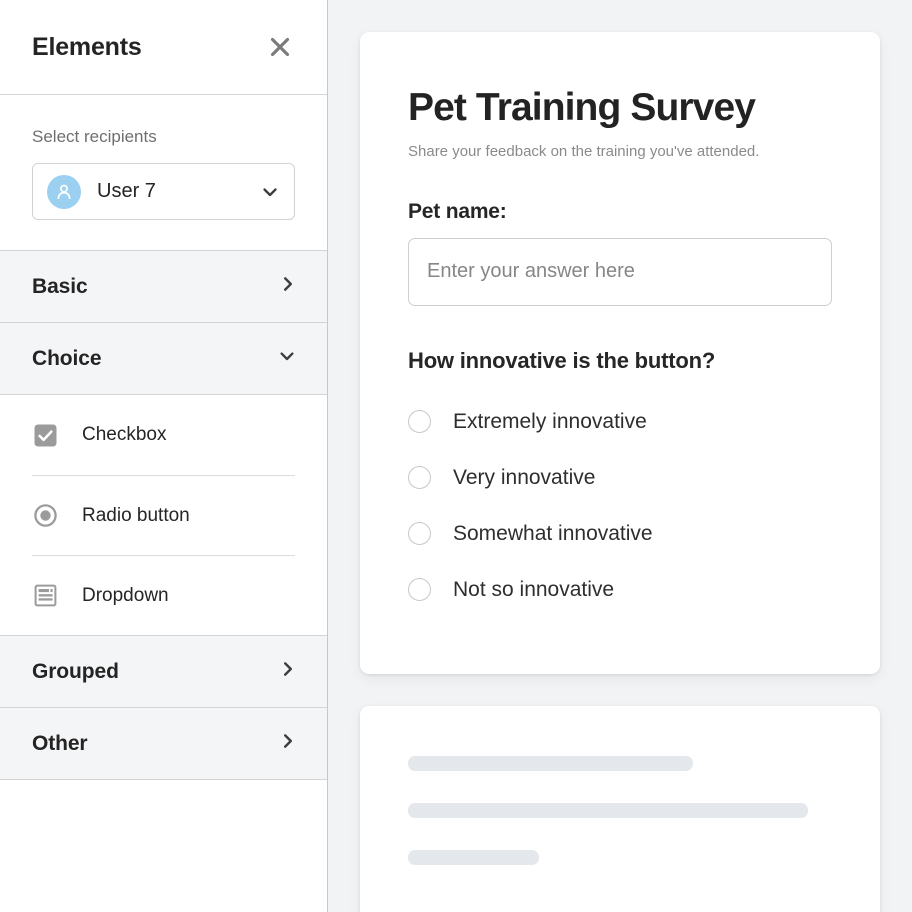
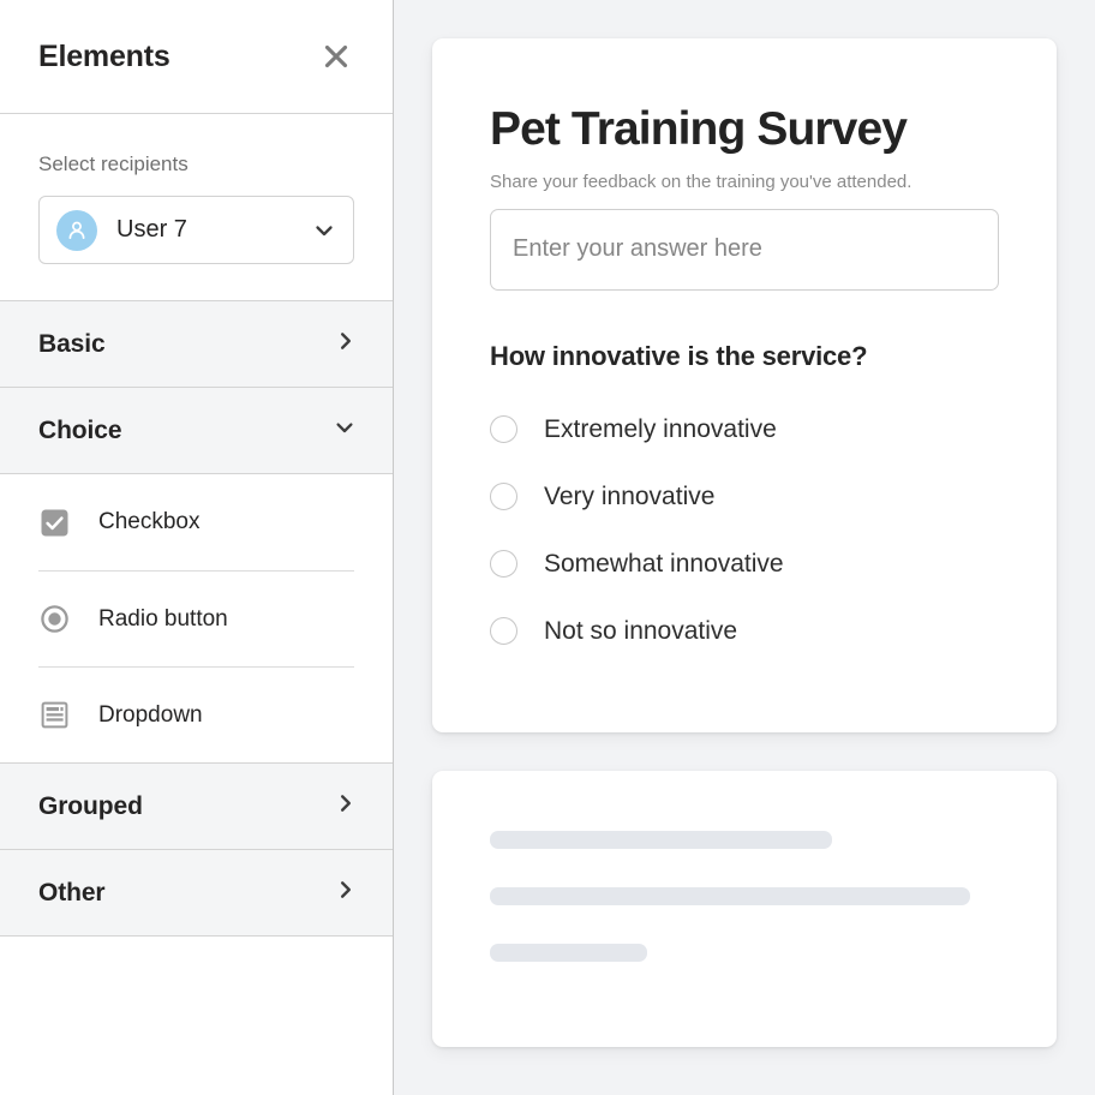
  Elements
  Select recipients
  User 7
  Basic
  Choice
  Checkbox
  Radio button
  Dropdown
  Grouped
  Other
  Pet Training Survey
  Share your feedback on the training you've attended.
- Pet name:
  Enter your answer here
- How innovative is the button?
+ How innovative is the service?
  Extremely innovative
  Very innovative
  Somewhat innovative
  Not so innovative
